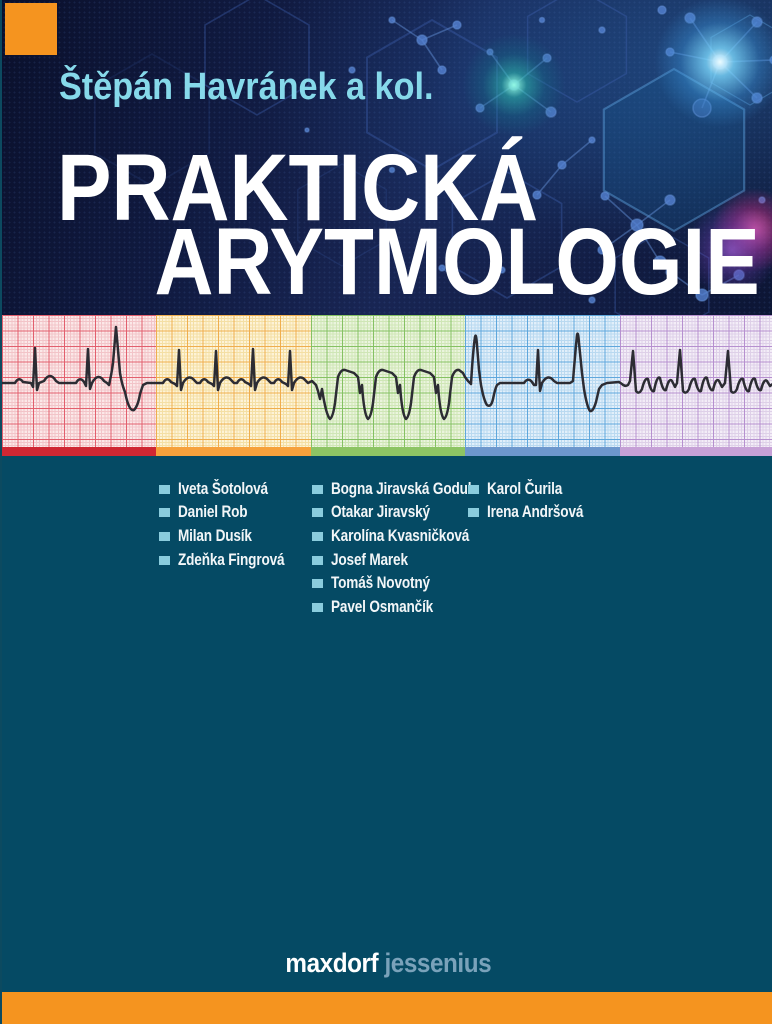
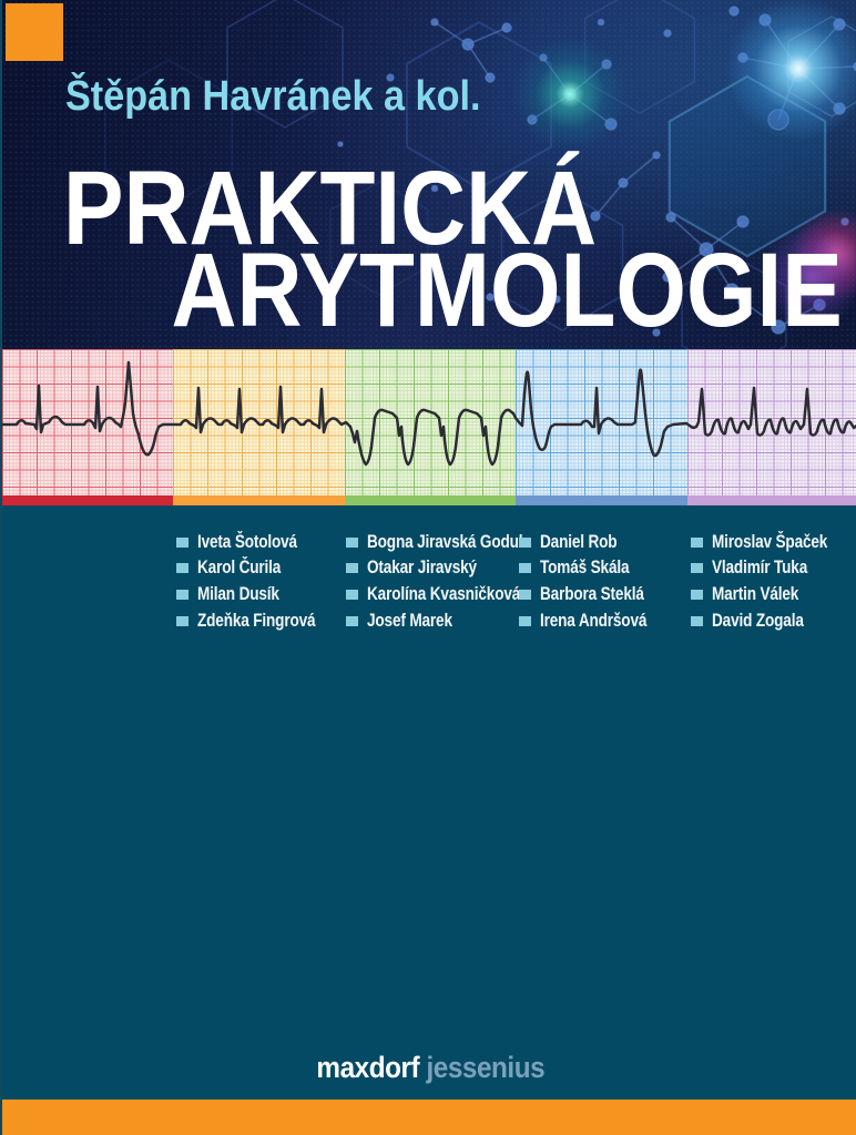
  Štěpán Havránek a kol.
  PRAKTICKÁ
  ARYTMOLOGIE
  Iveta Šotolová
- Daniel Rob
+ Karol Čurila
  Milan Dusík
  Zdeňka Fingrová
  Bogna Jiravská Godu
  Otakar Jiravský
  Karolína Kvasničková
  Josef Marek
- Tomáš Novotný
- Pavel Osmančík
- Karol Čurila
+ Daniel Rob
+ Tomáš Skála
+ Barbora Steklá
  Irena Andršová
+ Miroslav Špaček
+ Vladimír Tuka
+ Martin Válek
+ David Zogala
  maxdorf jessenius
